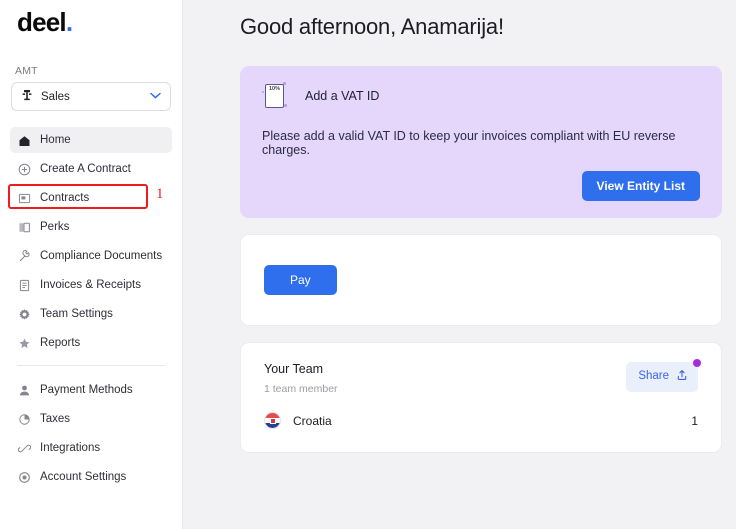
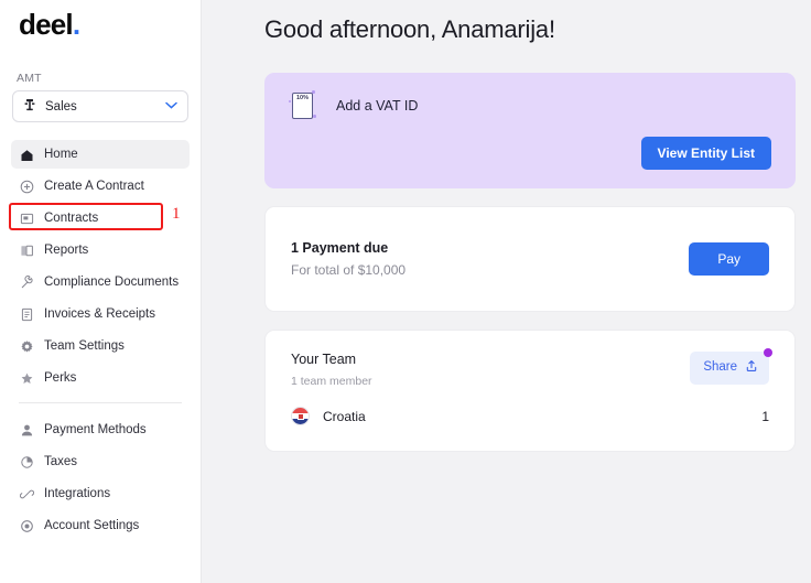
  deel.
  AMT
  Sales
  Home
  Create A Contract
  Contracts
- Perks
+ Reports
  Compliance Documents
  Invoices & Receipts
  Team Settings
- Reports
+ Perks
  Payment Methods
  Taxes
  Integrations
  Account Settings
  1
  Good afternoon, Anamarija!
  Add a VAT ID
- Please add a valid VAT ID to keep your invoices compliant with EU reverse charges.
  View Entity List
+ 1 Payment due
+ For total of $10,000
  Pay
  Your Team
  1 team member
  Share
  Croatia
  1
